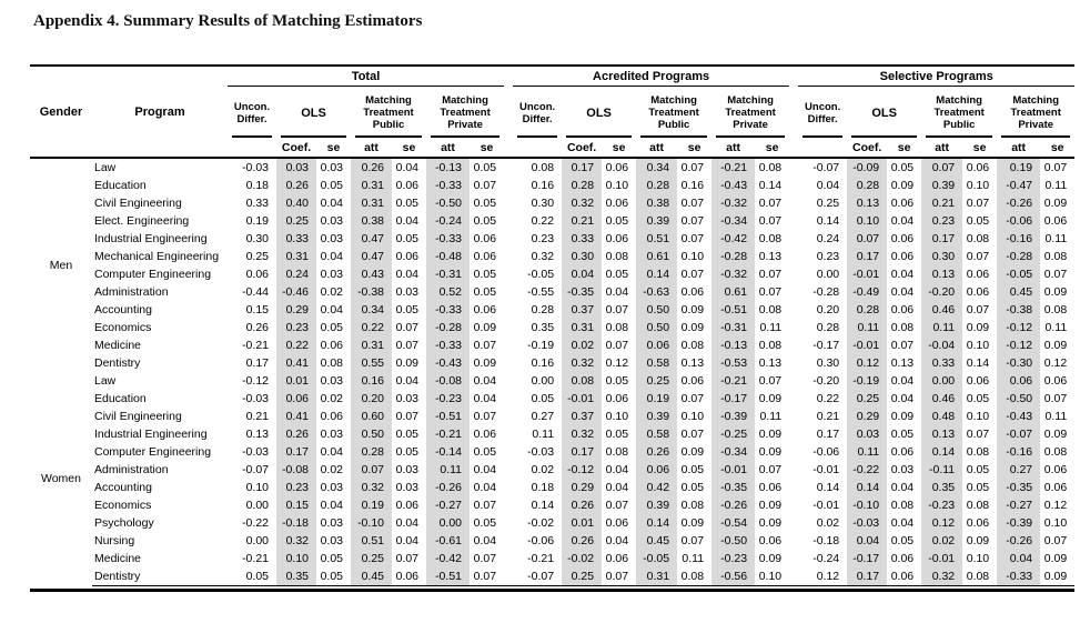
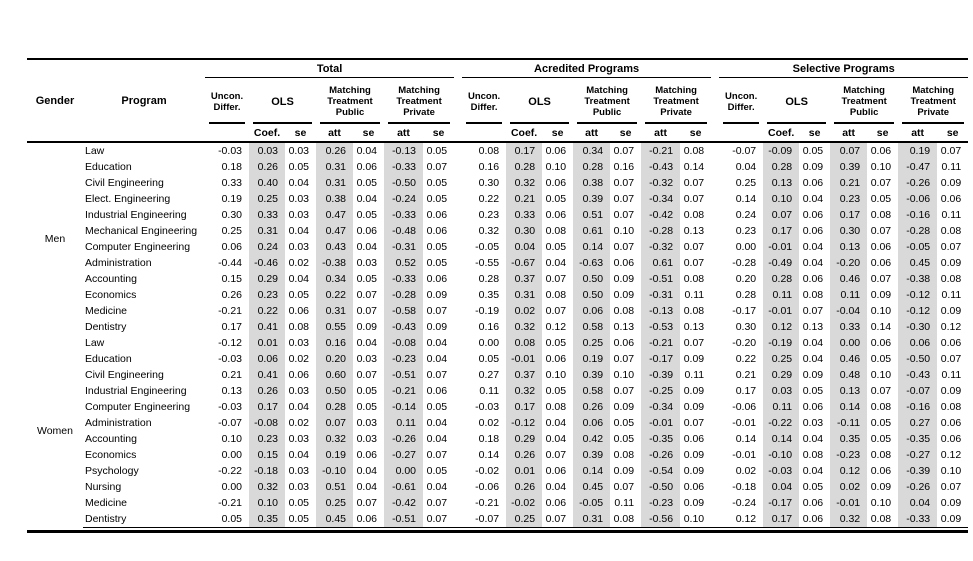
- Appendix 4. Summary Results of Matching Estimators
  Gender	Program	Total		Acredited Programs		Selective Programs
  Uncon. Differ.	OLS	Matching Treatment Public	Matching Treatment Private	Uncon. Differ.	OLS	Matching Treatment Public	Matching Treatment Private	Uncon. Differ.	OLS	Matching Treatment Public	Matching Treatment Private
  	Coef.	se	att	se	att	se		Coef.	se	att	se	att	se		Coef.	se	att	se	att	se
  Men	Law	-0.03	0.03	0.03	0.26	0.04	-0.13	0.05		0.08	0.17	0.06	0.34	0.07	-0.21	0.08		-0.07	-0.09	0.05	0.07	0.06	0.19	0.07
  Education	0.18	0.26	0.05	0.31	0.06	-0.33	0.07		0.16	0.28	0.10	0.28	0.16	-0.43	0.14		0.04	0.28	0.09	0.39	0.10	-0.47	0.11
  Civil Engineering	0.33	0.40	0.04	0.31	0.05	-0.50	0.05		0.30	0.32	0.06	0.38	0.07	-0.32	0.07		0.25	0.13	0.06	0.21	0.07	-0.26	0.09
  Elect. Engineering	0.19	0.25	0.03	0.38	0.04	-0.24	0.05		0.22	0.21	0.05	0.39	0.07	-0.34	0.07		0.14	0.10	0.04	0.23	0.05	-0.06	0.06
  Industrial Engineering	0.30	0.33	0.03	0.47	0.05	-0.33	0.06		0.23	0.33	0.06	0.51	0.07	-0.42	0.08		0.24	0.07	0.06	0.17	0.08	-0.16	0.11
  Mechanical Engineering	0.25	0.31	0.04	0.47	0.06	-0.48	0.06		0.32	0.30	0.08	0.61	0.10	-0.28	0.13		0.23	0.17	0.06	0.30	0.07	-0.28	0.08
  Computer Engineering	0.06	0.24	0.03	0.43	0.04	-0.31	0.05		-0.05	0.04	0.05	0.14	0.07	-0.32	0.07		0.00	-0.01	0.04	0.13	0.06	-0.05	0.07
- Administration	-0.44	-0.46	0.02	-0.38	0.03	0.52	0.05		-0.55	-0.35	0.04	-0.63	0.06	0.61	0.07		-0.28	-0.49	0.04	-0.20	0.06	0.45	0.09
+ Administration	-0.44	-0.46	0.02	-0.38	0.03	0.52	0.05		-0.55	-0.67	0.04	-0.63	0.06	0.61	0.07		-0.28	-0.49	0.04	-0.20	0.06	0.45	0.09
  Accounting	0.15	0.29	0.04	0.34	0.05	-0.33	0.06		0.28	0.37	0.07	0.50	0.09	-0.51	0.08		0.20	0.28	0.06	0.46	0.07	-0.38	0.08
  Economics	0.26	0.23	0.05	0.22	0.07	-0.28	0.09		0.35	0.31	0.08	0.50	0.09	-0.31	0.11		0.28	0.11	0.08	0.11	0.09	-0.12	0.11
- Medicine	-0.21	0.22	0.06	0.31	0.07	-0.33	0.07		-0.19	0.02	0.07	0.06	0.08	-0.13	0.08		-0.17	-0.01	0.07	-0.04	0.10	-0.12	0.09
+ Medicine	-0.21	0.22	0.06	0.31	0.07	-0.58	0.07		-0.19	0.02	0.07	0.06	0.08	-0.13	0.08		-0.17	-0.01	0.07	-0.04	0.10	-0.12	0.09
  Dentistry	0.17	0.41	0.08	0.55	0.09	-0.43	0.09		0.16	0.32	0.12	0.58	0.13	-0.53	0.13		0.30	0.12	0.13	0.33	0.14	-0.30	0.12
  Women	Law	-0.12	0.01	0.03	0.16	0.04	-0.08	0.04		0.00	0.08	0.05	0.25	0.06	-0.21	0.07		-0.20	-0.19	0.04	0.00	0.06	0.06	0.06
  Education	-0.03	0.06	0.02	0.20	0.03	-0.23	0.04		0.05	-0.01	0.06	0.19	0.07	-0.17	0.09		0.22	0.25	0.04	0.46	0.05	-0.50	0.07
  Civil Engineering	0.21	0.41	0.06	0.60	0.07	-0.51	0.07		0.27	0.37	0.10	0.39	0.10	-0.39	0.11		0.21	0.29	0.09	0.48	0.10	-0.43	0.11
  Industrial Engineering	0.13	0.26	0.03	0.50	0.05	-0.21	0.06		0.11	0.32	0.05	0.58	0.07	-0.25	0.09		0.17	0.03	0.05	0.13	0.07	-0.07	0.09
  Computer Engineering	-0.03	0.17	0.04	0.28	0.05	-0.14	0.05		-0.03	0.17	0.08	0.26	0.09	-0.34	0.09		-0.06	0.11	0.06	0.14	0.08	-0.16	0.08
  Administration	-0.07	-0.08	0.02	0.07	0.03	0.11	0.04		0.02	-0.12	0.04	0.06	0.05	-0.01	0.07		-0.01	-0.22	0.03	-0.11	0.05	0.27	0.06
  Accounting	0.10	0.23	0.03	0.32	0.03	-0.26	0.04		0.18	0.29	0.04	0.42	0.05	-0.35	0.06		0.14	0.14	0.04	0.35	0.05	-0.35	0.06
  Economics	0.00	0.15	0.04	0.19	0.06	-0.27	0.07		0.14	0.26	0.07	0.39	0.08	-0.26	0.09		-0.01	-0.10	0.08	-0.23	0.08	-0.27	0.12
  Psychology	-0.22	-0.18	0.03	-0.10	0.04	0.00	0.05		-0.02	0.01	0.06	0.14	0.09	-0.54	0.09		0.02	-0.03	0.04	0.12	0.06	-0.39	0.10
  Nursing	0.00	0.32	0.03	0.51	0.04	-0.61	0.04		-0.06	0.26	0.04	0.45	0.07	-0.50	0.06		-0.18	0.04	0.05	0.02	0.09	-0.26	0.07
  Medicine	-0.21	0.10	0.05	0.25	0.07	-0.42	0.07		-0.21	-0.02	0.06	-0.05	0.11	-0.23	0.09		-0.24	-0.17	0.06	-0.01	0.10	0.04	0.09
  Dentistry	0.05	0.35	0.05	0.45	0.06	-0.51	0.07		-0.07	0.25	0.07	0.31	0.08	-0.56	0.10		0.12	0.17	0.06	0.32	0.08	-0.33	0.09
